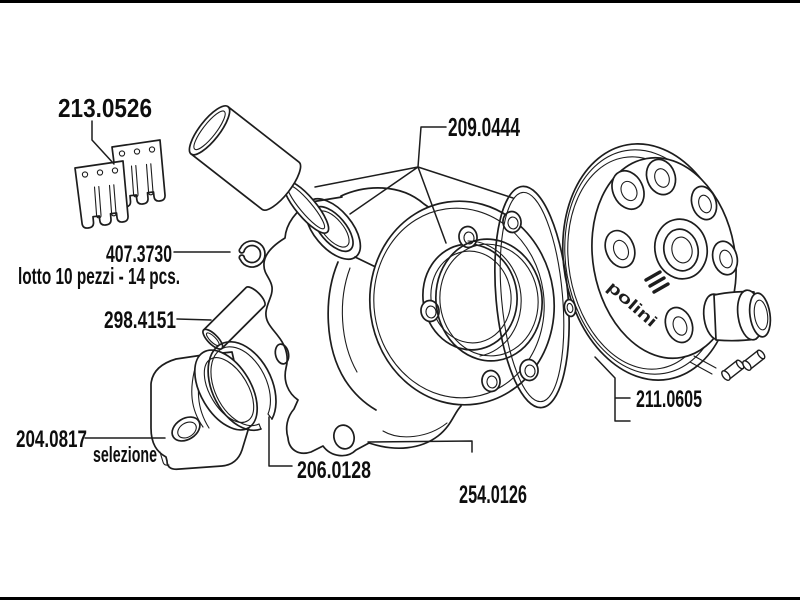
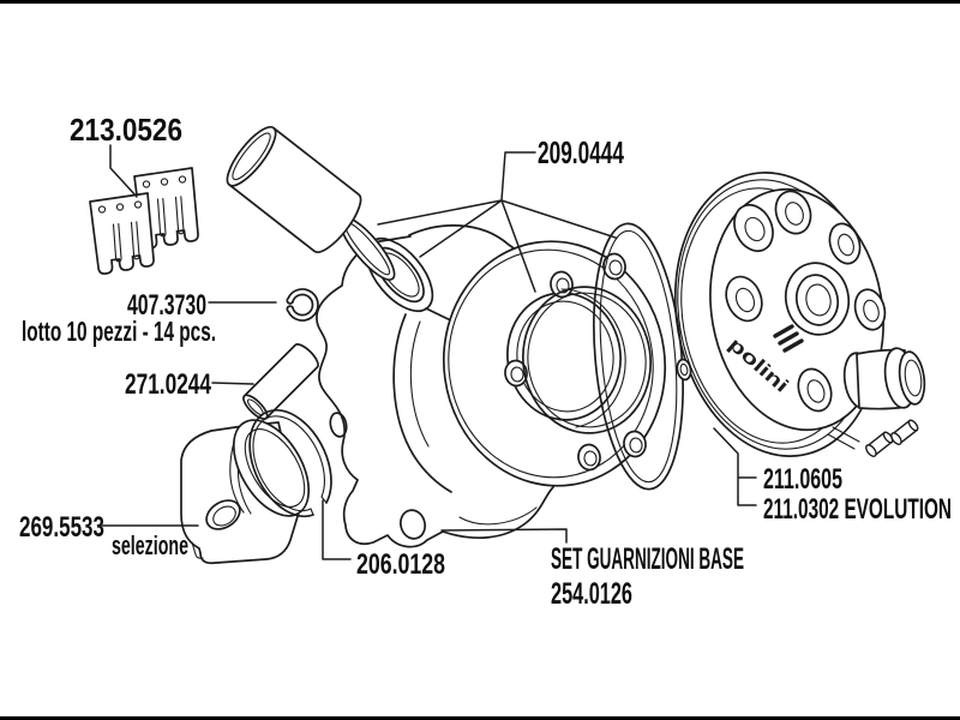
  213.0526
  407.3730
  lotto 10 pezzi - 14 pcs.
- 298.4151
+ 271.0244
- 204.0817
+ 269.5533
  selezione
  206.0128
  209.0444
  211.0605
+ 211.0302 EVOLUTION
+ SET GUARNIZIONI BASE
  254.0126
